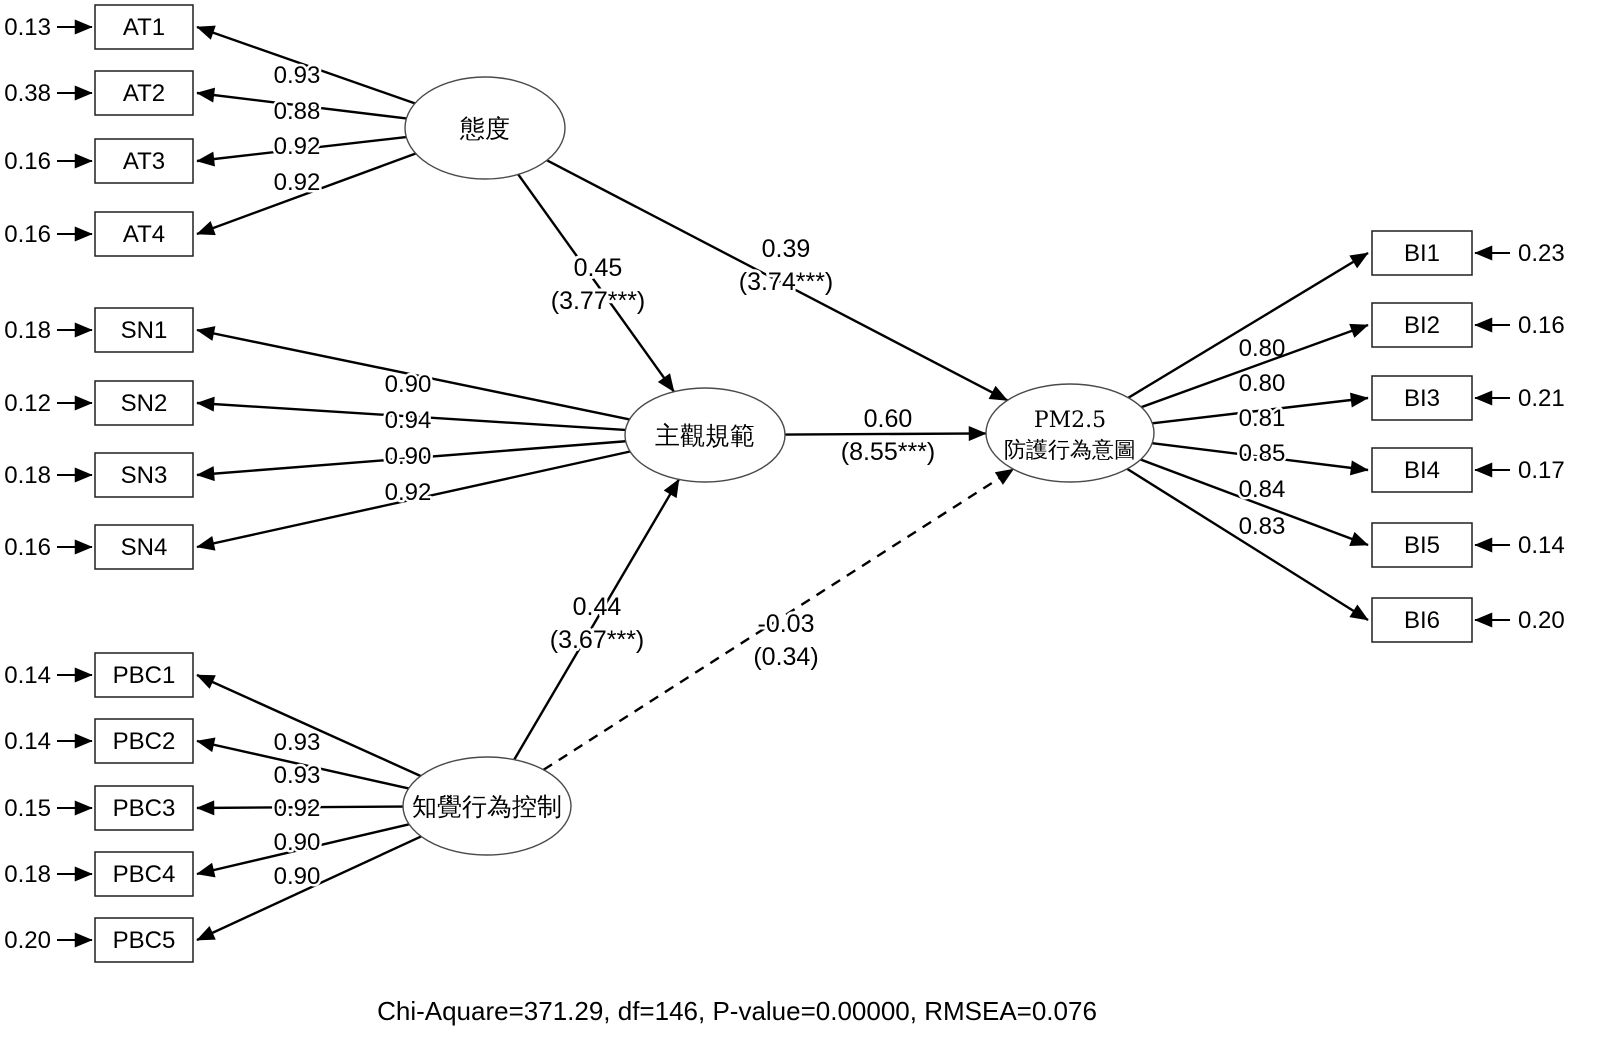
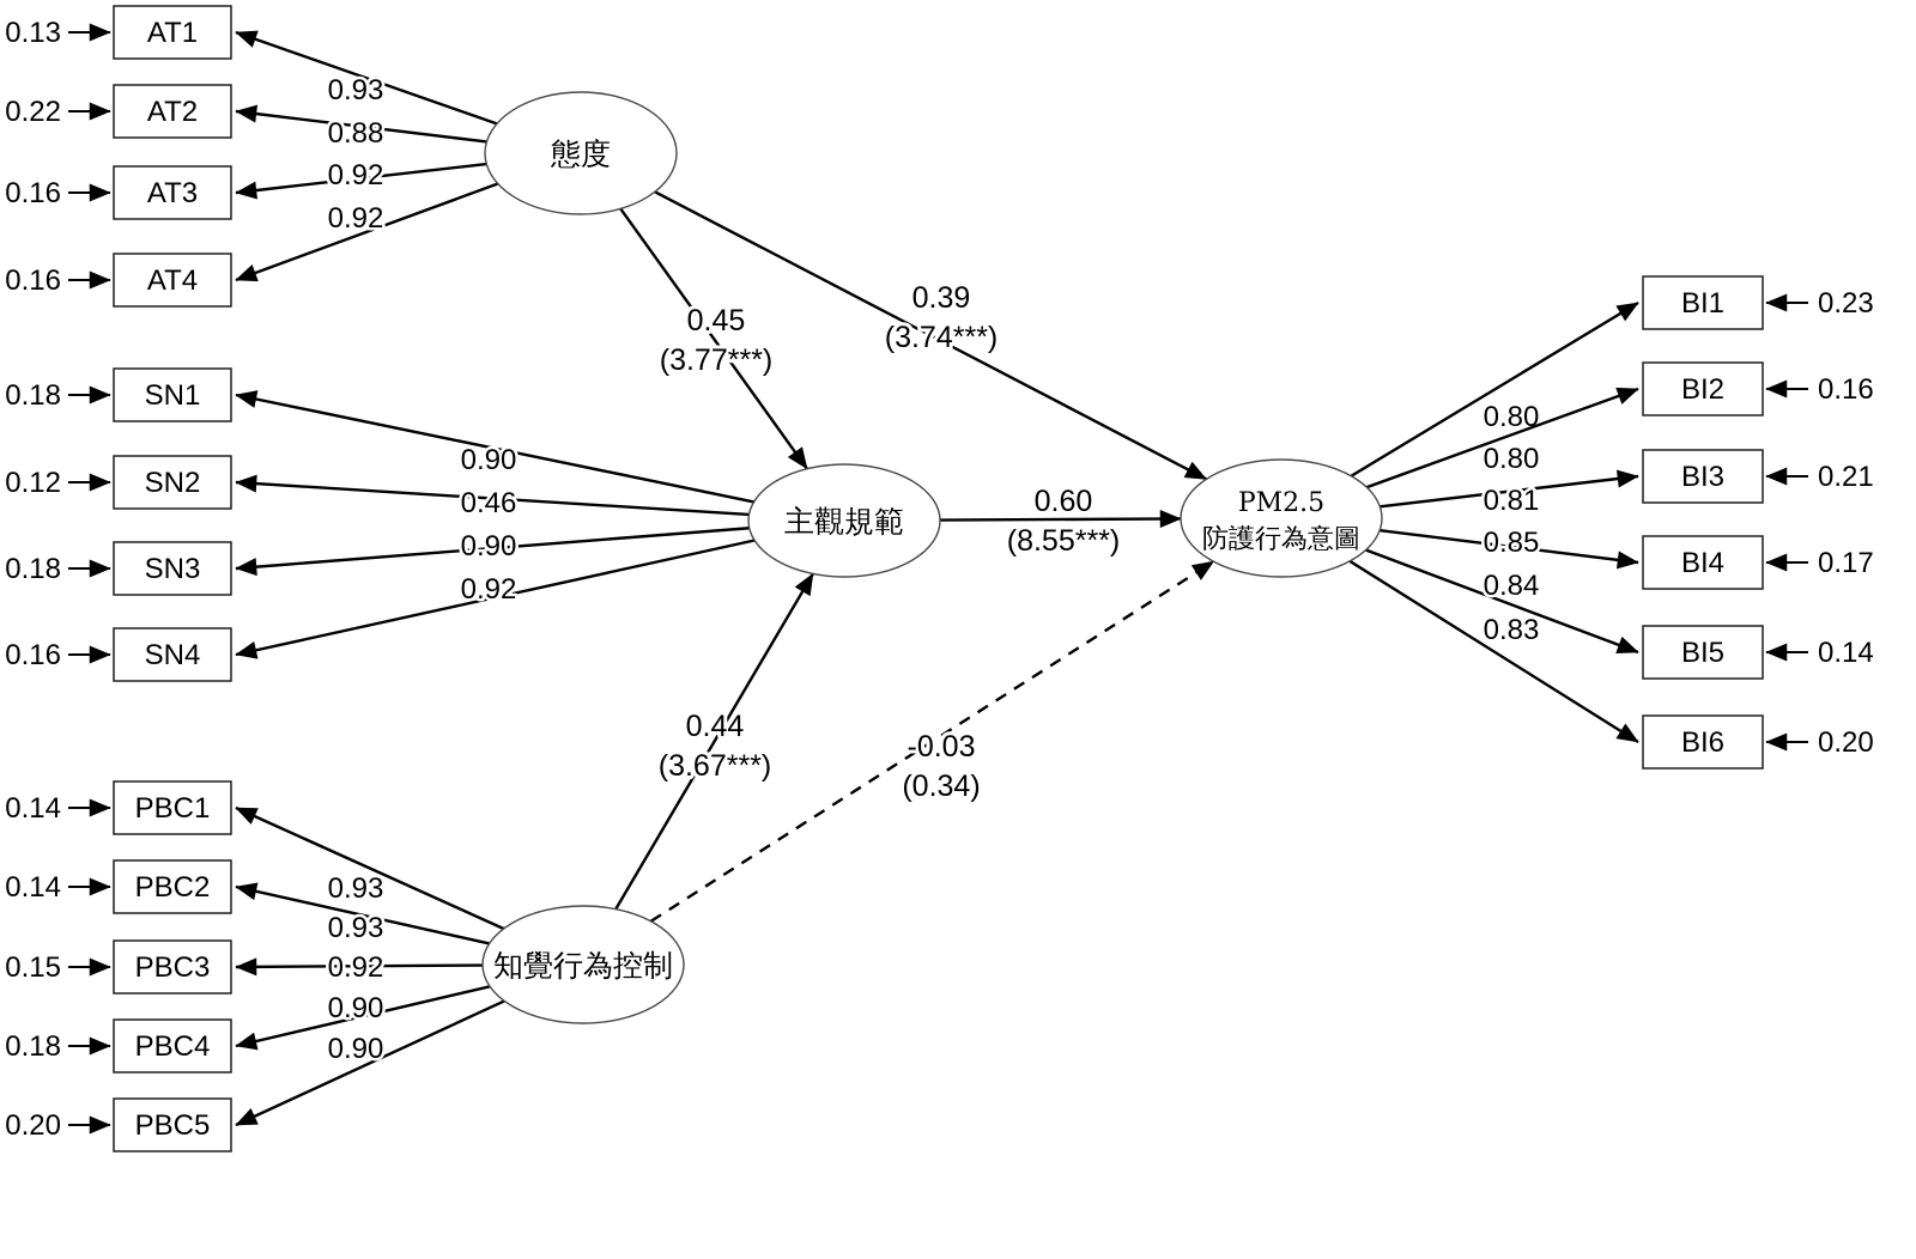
  AT1
  0.13
  0.93
  AT2
- 0.38
+ 0.22
  0.88
  AT3
  0.16
  0.92
  AT4
  0.16
  0.92
  SN1
  0.18
  0.90
  SN2
  0.12
- 0.94
+ 0.46
  SN3
  0.18
  0.90
  SN4
  0.16
  0.92
  PBC1
  0.14
  0.93
  PBC2
  0.14
  0.93
  PBC3
  0.15
  0.92
  PBC4
  0.18
  0.90
  PBC5
  0.20
  0.90
  BI1
  0.23
  0.80
  BI2
  0.16
  0.80
  BI3
  0.21
  0.81
  BI4
  0.17
  0.85
  BI5
  0.14
  0.84
  BI6
  0.20
  0.83
  0.45
  (3.77***)
  0.39
  (3.74***)
  0.60
  (8.55***)
  0.44
  (3.67***)
  -0.03
  (0.34)
  態度
  主觀規範
  知覺行為控制
  PM2.5
  防護行為意圖
- Chi-Aquare=371.29, df=146, P-value=0.00000, RMSEA=0.076
